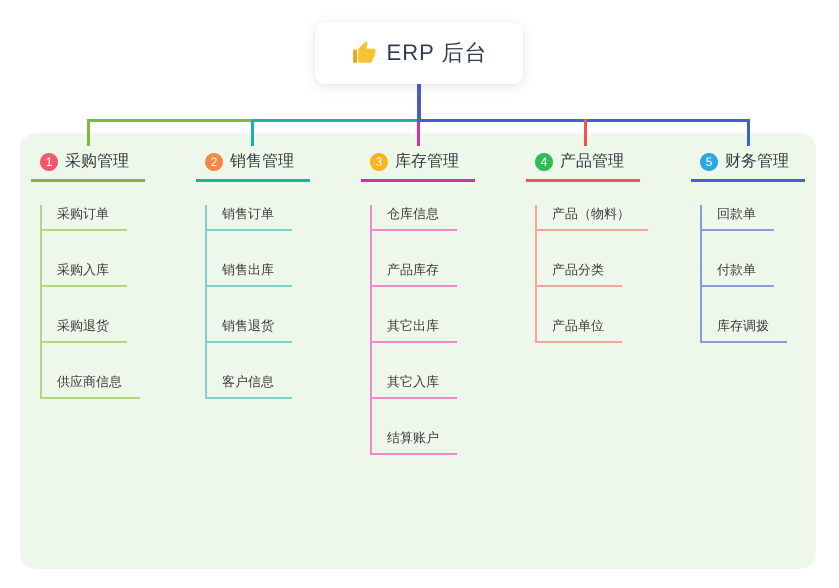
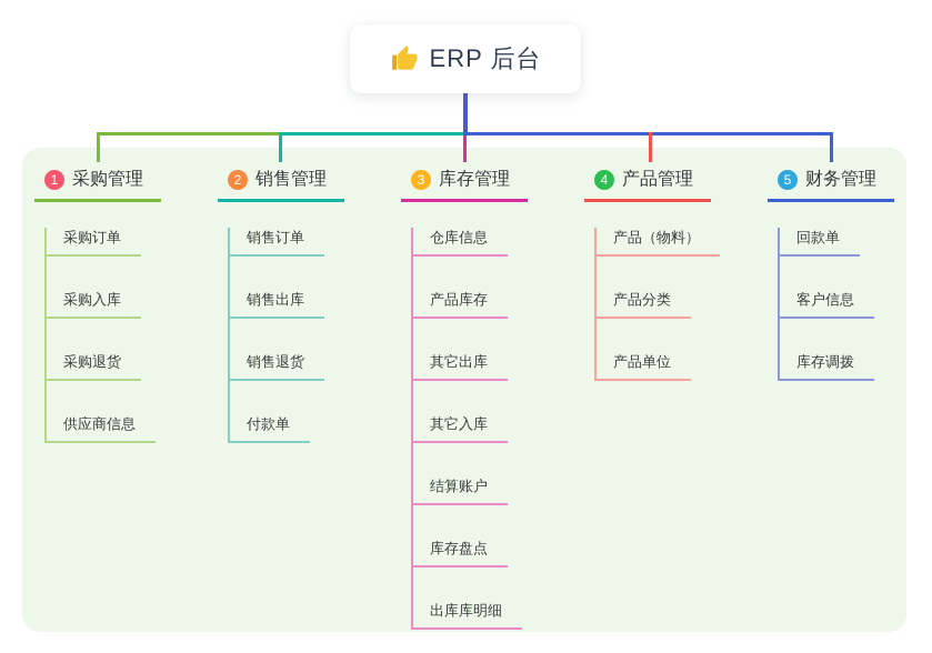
  ERP 后台
  1
  采购管理
  采购订单
  采购入库
  采购退货
  供应商信息
  2
  销售管理
  销售订单
  销售出库
  销售退货
- 客户信息
+ 付款单
  3
  库存管理
  仓库信息
  产品库存
  其它出库
  其它入库
  结算账户
+ 库存盘点
+ 出库库明细
  4
  产品管理
  产品（物料）
  产品分类
  产品单位
  5
  财务管理
  回款单
- 付款单
+ 客户信息
  库存调拨
